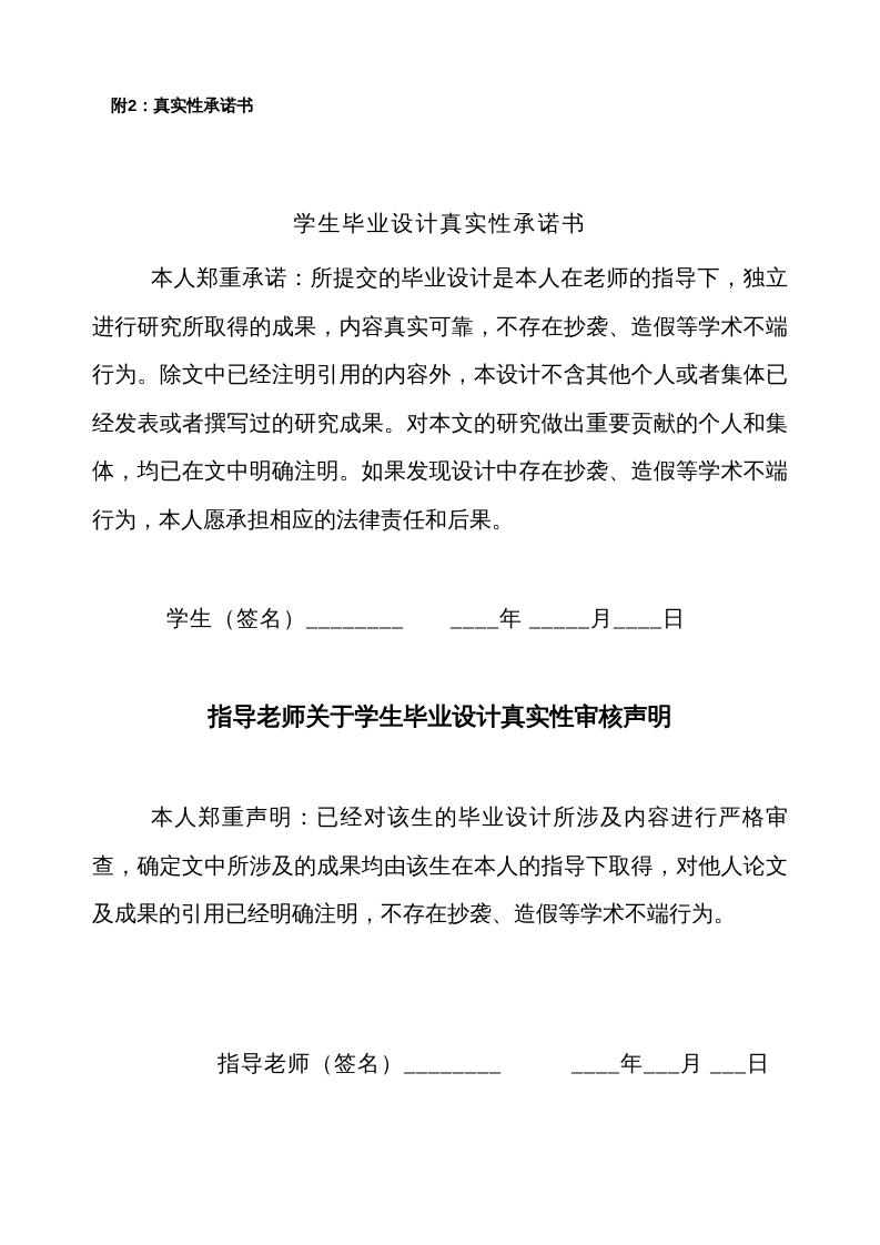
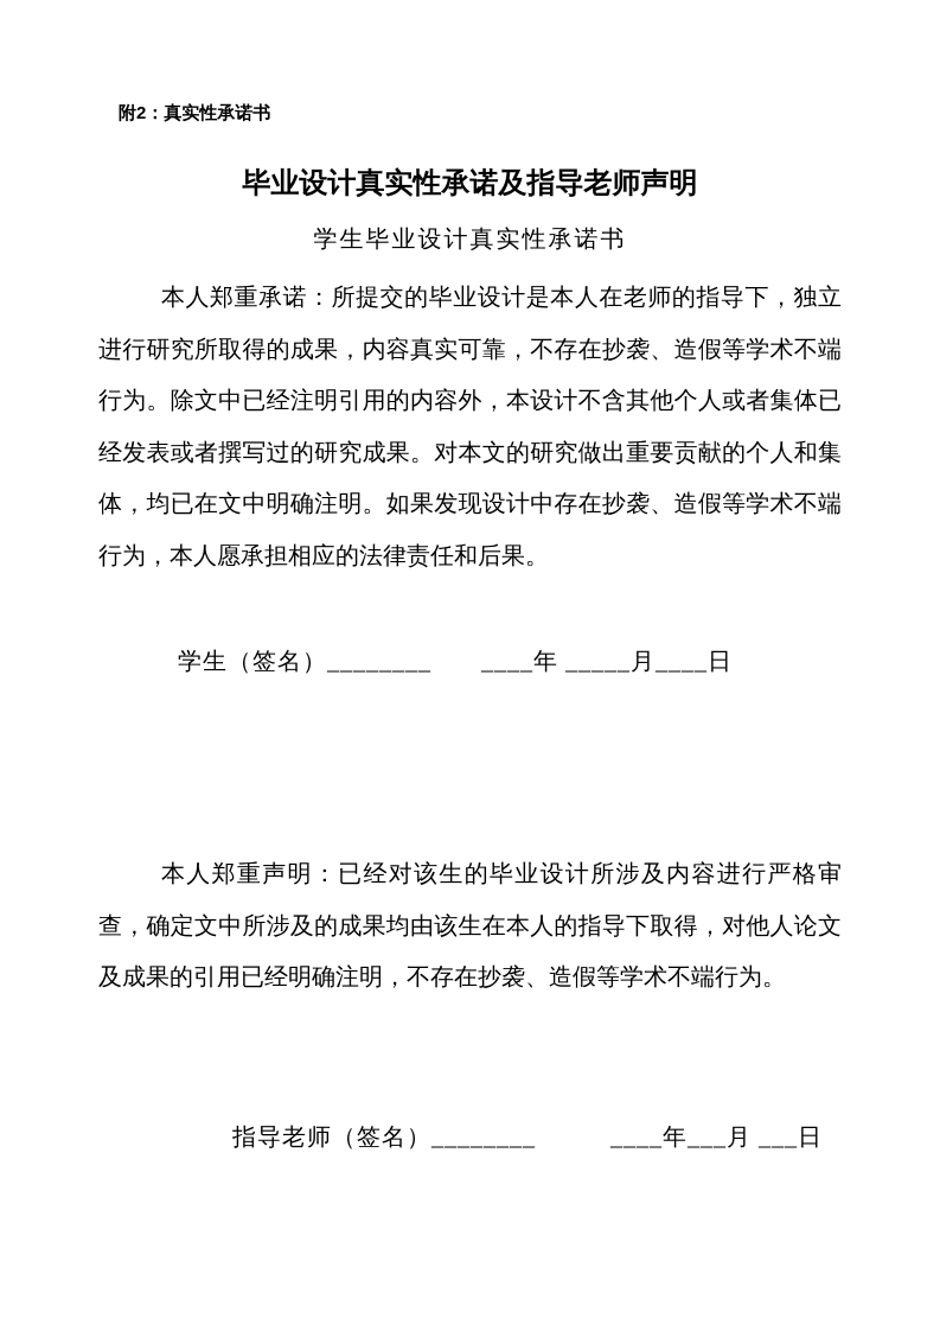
  附2：真实性承诺书
+ 毕业设计真实性承诺及指导老师声明
  学生毕业设计真实性承诺书
  本人郑重承诺：所提交的毕业设计是本人在老师的指导下，独立进行研究所取得的成果，内容真实可靠，不存在抄袭、造假等学术不端行为。除文中已经注明引用的内容外，本设计不含其他个人或者集体已经发表或者撰写过的研究成果。对本文的研究做出重要贡献的个人和集体，均已在文中明确注明。如果发现设计中存在抄袭、造假等学术不端行为，本人愿承担相应的法律责任和后果。
  学生（签名）________ ____年 _____月____日
- 指导老师关于学生毕业设计真实性审核声明
  本人郑重声明：已经对该生的毕业设计所涉及内容进行严格审查，确定文中所涉及的成果均由该生在本人的指导下取得，对他人论文及成果的引用已经明确注明，不存在抄袭、造假等学术不端行为。
  指导老师（签名）________ ____年___月 ___日
